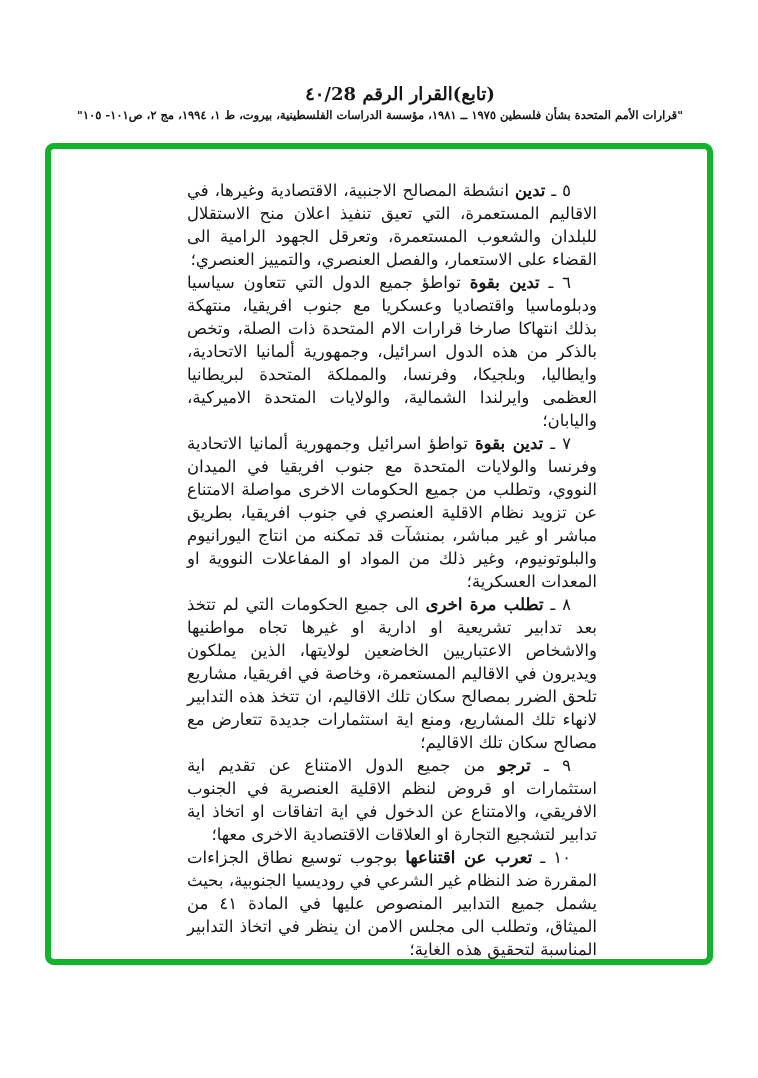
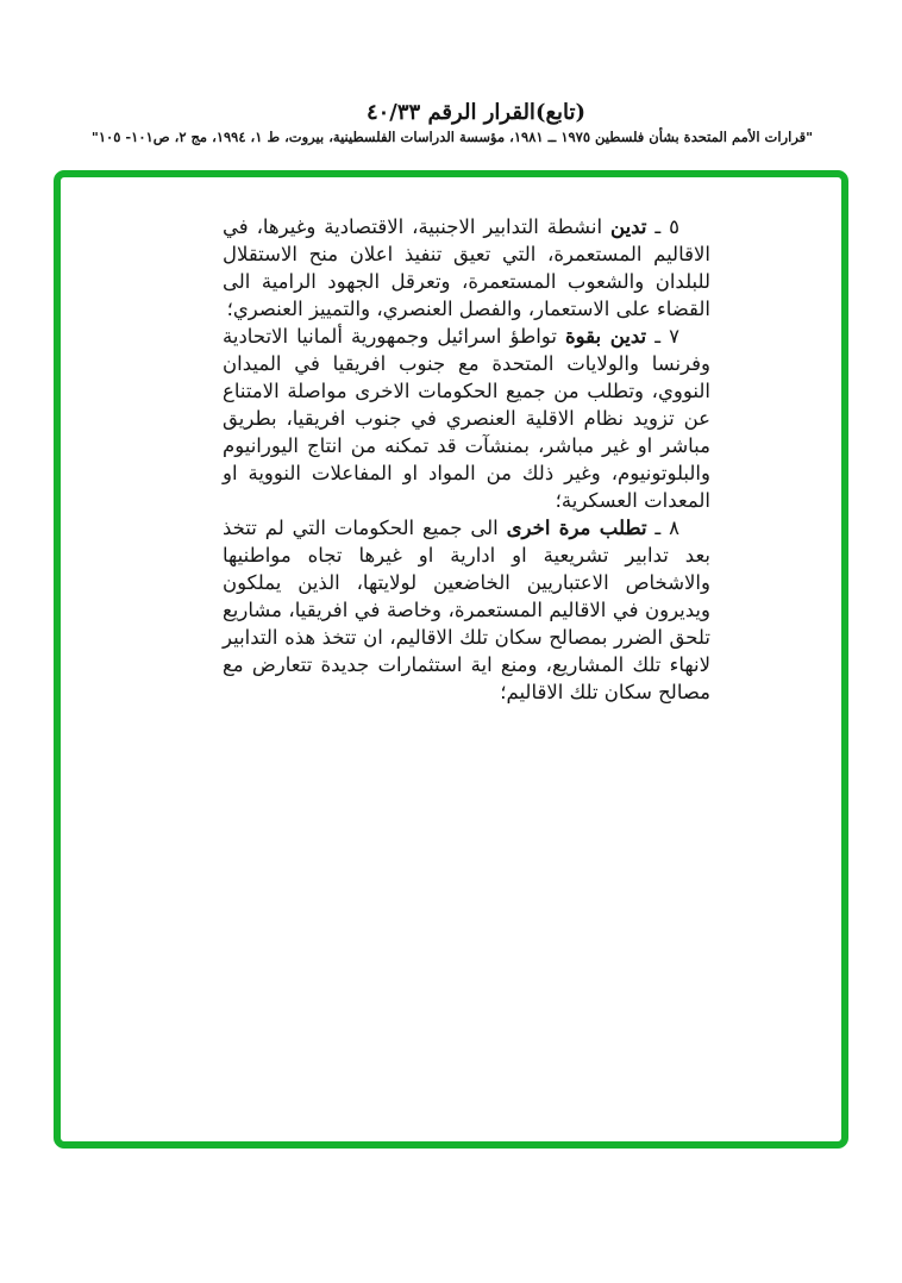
- (تابع)القرار الرقم ٤٠/28
+ (تابع)القرار الرقم ٤٠/٣٣
  "قرارات الأمم المتحدة بشأن فلسطين ١٩٧٥ ــ ١٩٨١، مؤسسة الدراسات الفلسطينية، بيروت، ط ١، ١٩٩٤، مج ٢، ص١٠١- ١٠٥"
- ٥ ـ تدين انشطة المصالح الاجنبية، الاقتصادية وغيرها، في الاقاليم المستعمرة، التي تعيق تنفيذ اعلان منح الاستقلال للبلدان والشعوب المستعمرة، وتعرقل الجهود الرامية الى القضاء على الاستعمار، والفصل العنصري، والتمييز العنصري؛
+ ٥ ـ تدين انشطة التدابير الاجنبية، الاقتصادية وغيرها، في الاقاليم المستعمرة، التي تعيق تنفيذ اعلان منح الاستقلال للبلدان والشعوب المستعمرة، وتعرقل الجهود الرامية الى القضاء على الاستعمار، والفصل العنصري، والتمييز العنصري؛
- ٦ ـ تدين بقوة تواطؤ جميع الدول التي تتعاون سياسيا ودبلوماسيا واقتصاديا وعسكريا مع جنوب افريقيا، منتهكة بذلك انتهاكا صارخا قرارات الام المتحدة ذات الصلة، وتخص بالذكر من هذه الدول اسرائيل، وجمهورية ألمانيا الاتحادية، وايطاليا، وبلجيكا، وفرنسا، والمملكة المتحدة لبريطانيا العظمى وايرلندا الشمالية، والولايات المتحدة الاميركية، واليابان؛
  ٧ ـ تدين بقوة تواطؤ اسرائيل وجمهورية ألمانيا الاتحادية وفرنسا والولايات المتحدة مع جنوب افريقيا في الميدان النووي، وتطلب من جميع الحكومات الاخرى مواصلة الامتناع عن تزويد نظام الاقلية العنصري في جنوب افريقيا، بطريق مباشر او غير مباشر، بمنشآت قد تمكنه من انتاج اليورانيوم والبلوتونيوم، وغير ذلك من المواد او المفاعلات النووية او المعدات العسكرية؛
  ٨ ـ تطلب مرة اخرى الى جميع الحكومات التي لم تتخذ بعد تدابير تشريعية او ادارية او غيرها تجاه مواطنيها والاشخاص الاعتباريين الخاضعين لولايتها، الذين يملكون ويديرون في الاقاليم المستعمرة، وخاصة في افريقيا، مشاريع تلحق الضرر بمصالح سكان تلك الاقاليم، ان تتخذ هذه التدابير لانهاء تلك المشاريع، ومنع اية استثمارات جديدة تتعارض مع مصالح سكان تلك الاقاليم؛
- ٩ ـ ترجو من جميع الدول الامتناع عن تقديم اية استثمارات او قروض لنظم الاقلية العنصرية في الجنوب الافريقي، والامتناع عن الدخول في اية اتفاقات او اتخاذ اية تدابير لتشجيع التجارة او العلاقات الاقتصادية الاخرى معها؛
- ١٠ ـ تعرب عن اقتناعها بوجوب توسيع نطاق الجزاءات المقررة ضد النظام غير الشرعي في روديسيا الجنوبية، بحيث يشمل جميع التدابير المنصوص عليها في المادة ٤١ من الميثاق، وتطلب الى مجلس الامن ان ينظر في اتخاذ التدابير المناسبة لتحقيق هذه الغاية؛
